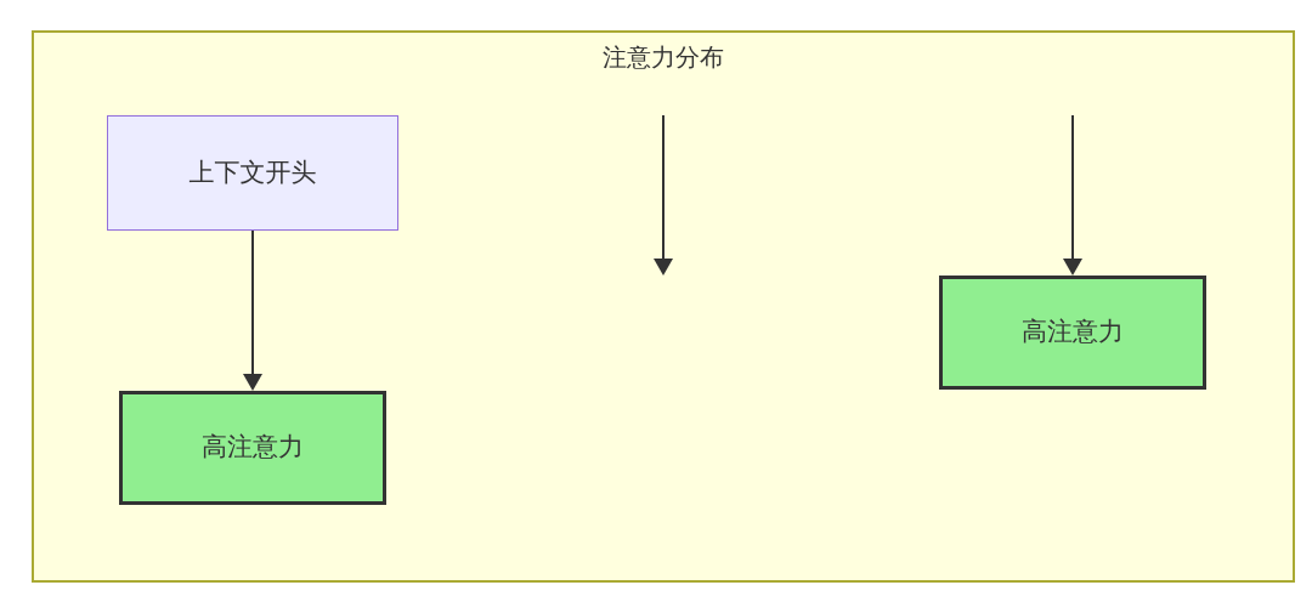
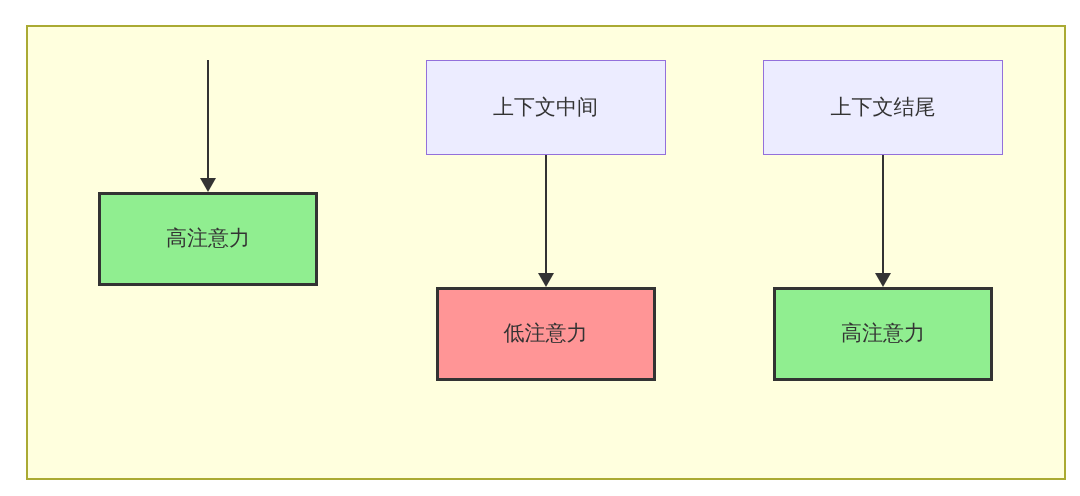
- 注意力分布
- 上下文开头
  高注意力
+ 上下文中间
+ 低注意力
+ 上下文结尾
  高注意力
